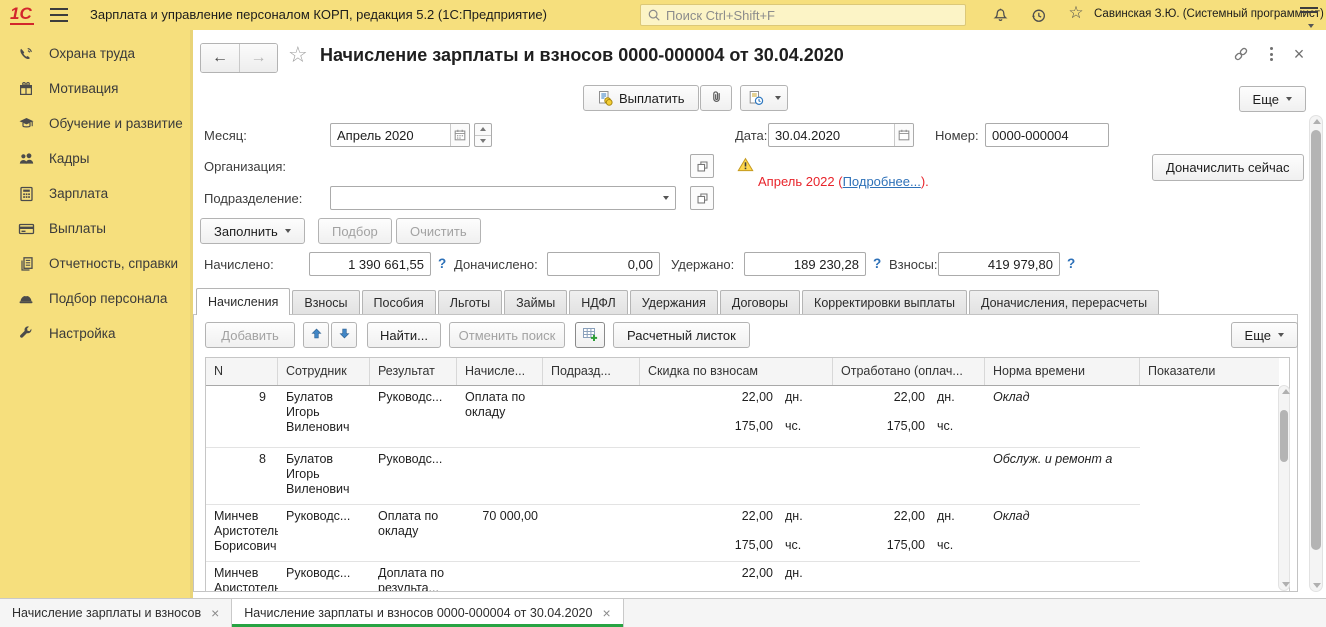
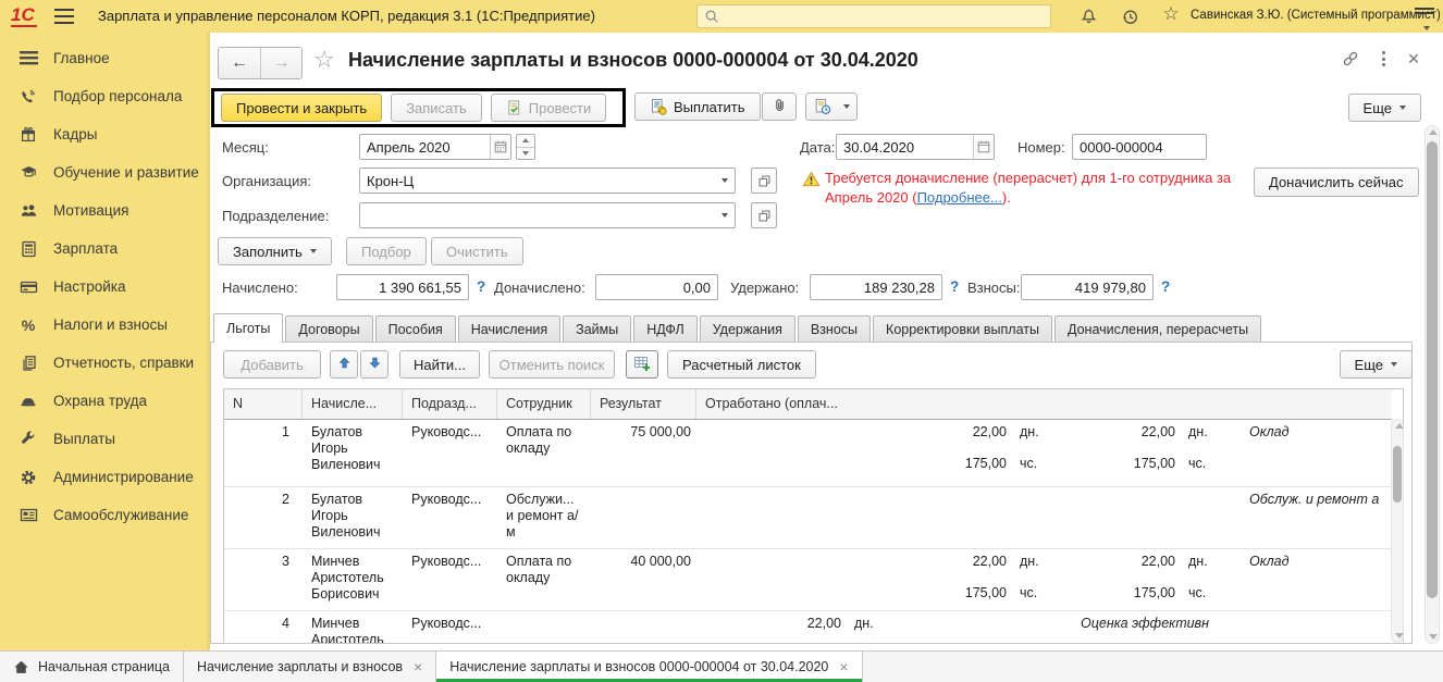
  1С
- Зарплата и управление персоналом КОРП, редакция 5.2 (1С:Предприятие)
+ Зарплата и управление персоналом КОРП, редакция 3.1 (1С:Предприятие)
- Поиск Ctrl+Shift+F
  ☆
  Савинская З.Ю. (Системный программист)
+ Главное
- Охрана труда
+ Подбор персонала
- Мотивация
+ Кадры
  Обучение и развитие
- Кадры
+ Мотивация
  Зарплата
- Выплаты
+ Настройка
+ %
+ Налоги и взносы
  Отчетность, справки
- Подбор персонала
+ Охрана труда
- Настройка
+ Выплаты
+ Администрирование
+ Самообслуживание
  ←
  →
  ☆
  Начисление зарплаты и взносов 0000-000004 от 30.04.2020
  ×
+ Провести и закрыть
+ Записать
+ Провести
  Выплатить
  Еще
  Месяц:
  Апрель 2020
  Дата:
  30.04.2020
  Номер:
  0000-000004
  Организация:
+ Крон-Ц
+ Требуется доначисление (перерасчет) для 1-го сотрудника за
- Апрель 2022 (Подробнее...).
+ Апрель 2020 (Подробнее...).
  Доначислить сейчас
  Подразделение:
  Заполнить
  Подбор
  Очистить
  Начислено:
  1 390 661,55
  ?
  Доначислено:
  0,00
  Удержано:
  189 230,28
  ?
  Взносы:
  419 979,80
  ?
- Начисления
+ Льготы
- Взносы
+ Договоры
  Пособия
- Льготы
+ Начисления
  Займы
  НДФЛ
  Удержания
- Договоры
+ Взносы
  Корректировки выплаты
  Доначисления, перерасчеты
  Добавить
  Найти...
  Отменить поиск
  Расчетный листок
  Еще
  N
- Сотрудник
+ Начисле...
- Результат
+ Подразд...
- Начисле...
+ Сотрудник
- Подразд...
+ Результат
- Скидка по взносам
  Отработано (оплач...
- Норма времени
- Показатели
- 9
+ 1
  Булатов
  Игорь
  Виленович
  Руководс...
  Оплата по
  окладу
+ 75 000,00
  22,00
  дн.
  175,00
  чс.
  22,00
  дн.
  175,00
  чс.
  Оклад
- 8
+ 2
  Булатов
  Игорь
  Виленович
  Руководс...
+ Обслужи...
+ и ремонт а/
+ м
  Обслуж. и ремонт а
+ 3
  Минчев
  Аристотель
  Борисович
  Руководс...
  Оплата по
  окладу
- 70 000,00
+ 40 000,00
  22,00
  дн.
  175,00
  чс.
  22,00
  дн.
  175,00
  чс.
  Оклад
+ 4
  Минчев
  Аристотель
  Руководс...
- Доплата по
- результа...
  22,00
  дн.
+ Оценка эффективн
+ Начальная страница
  Начисление зарплаты и взносов
  ×
  Начисление зарплаты и взносов 0000-000004 от 30.04.2020
  ×
